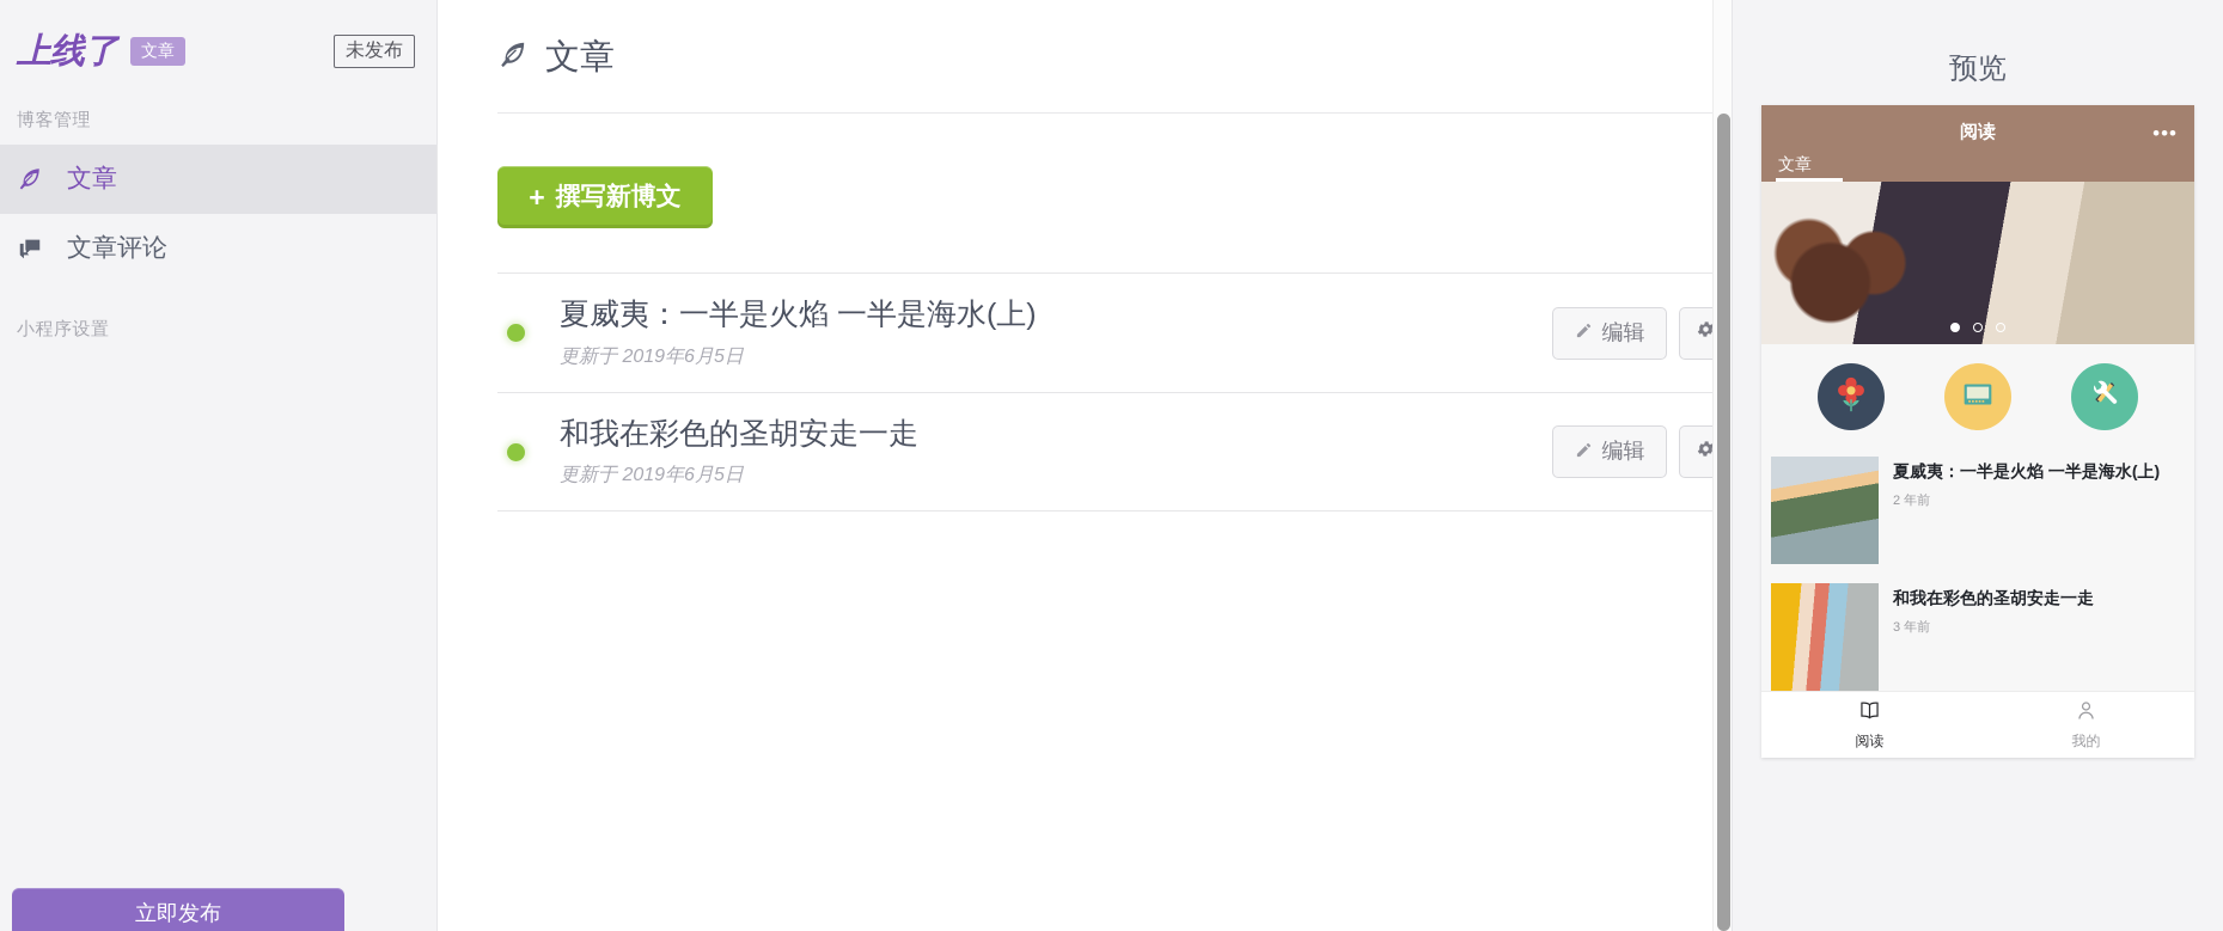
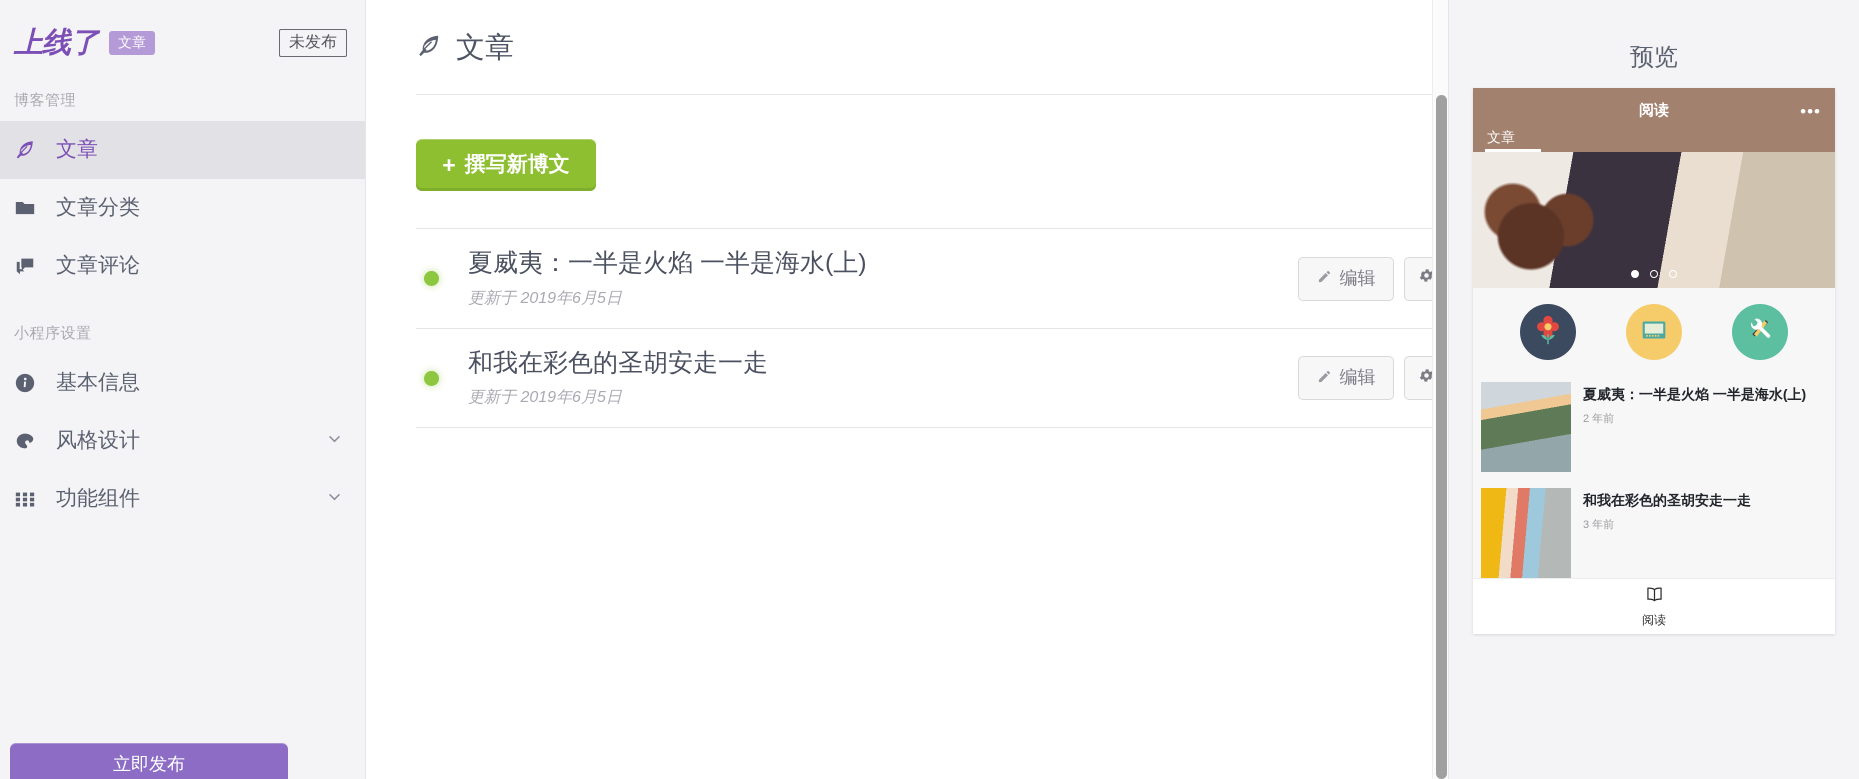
  上线了
  文章
  未发布
  博客管理
  文章
+ 文章分类
  文章评论
  小程序设置
+ 基本信息
+ 风格设计
+ 功能组件
  立即发布
  文章
  +
  撰写新博文
  夏威夷：一半是火焰 一半是海水(上)
  更新于 2019年6月5日
  编辑
  和我在彩色的圣胡安走一走
  更新于 2019年6月5日
  编辑
  预览
  阅读
  •••
  文章
  夏威夷：一半是火焰 一半是海水(上)
  2 年前
  和我在彩色的圣胡安走一走
  3 年前
  阅读
- 我的
